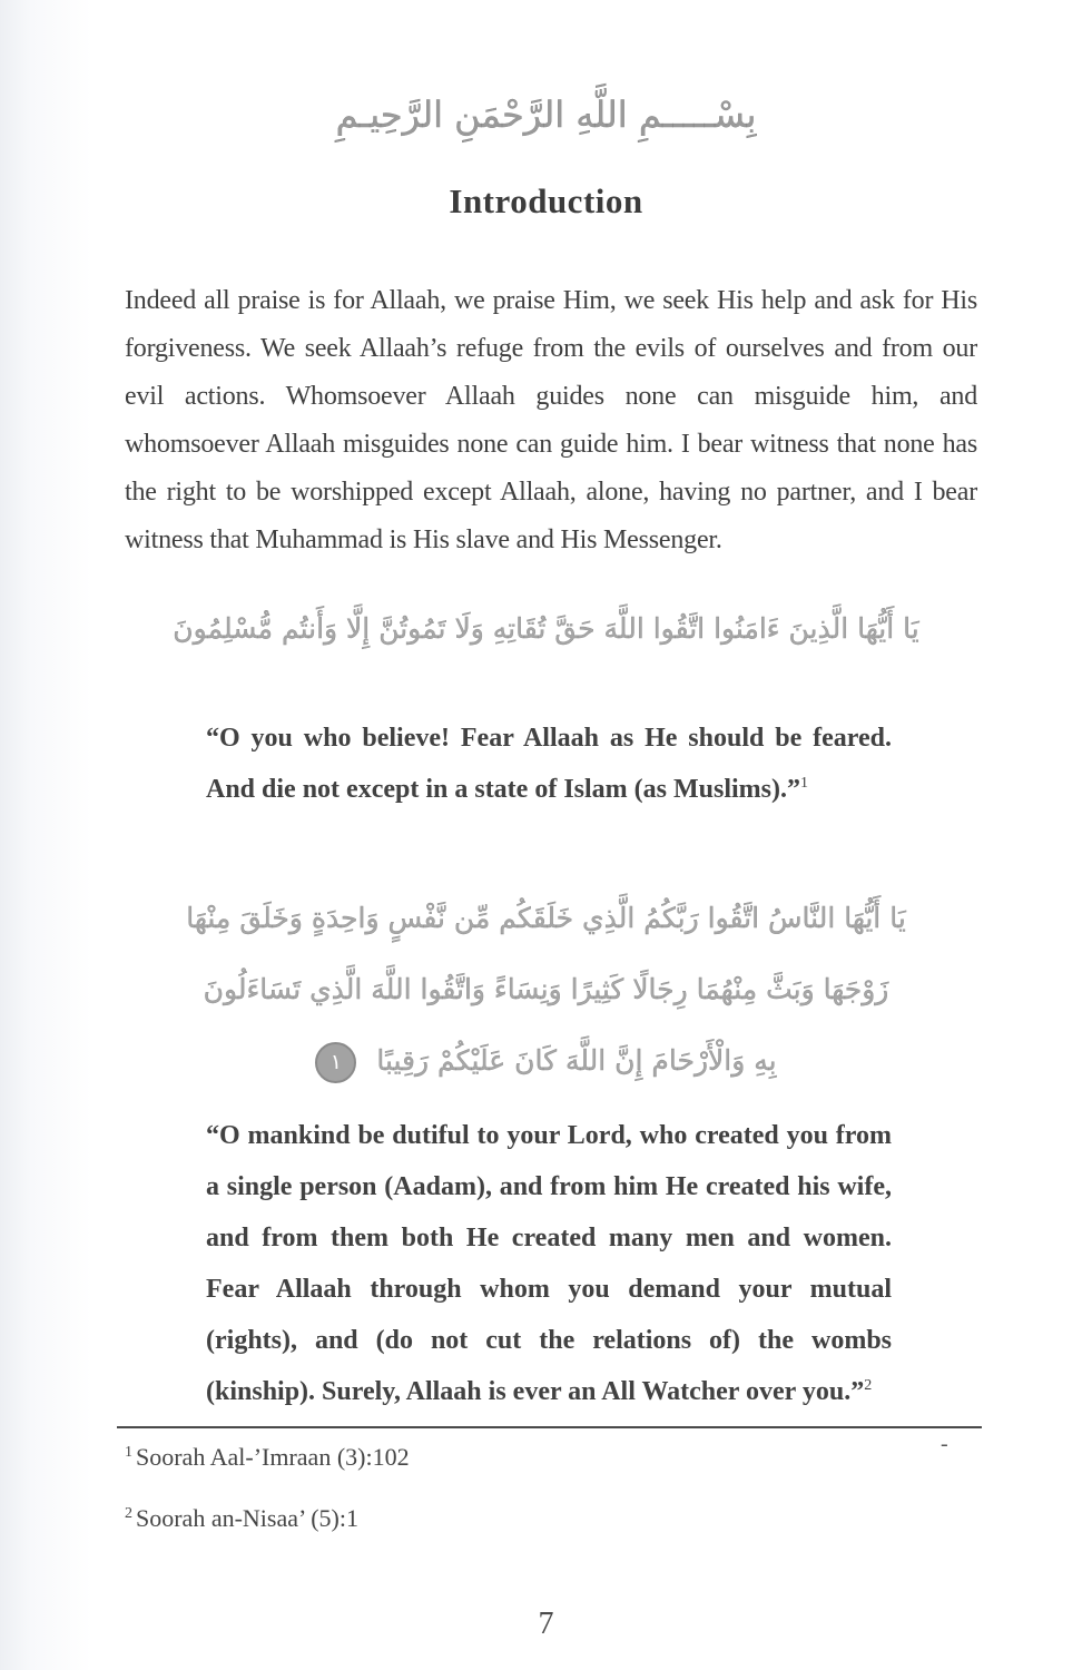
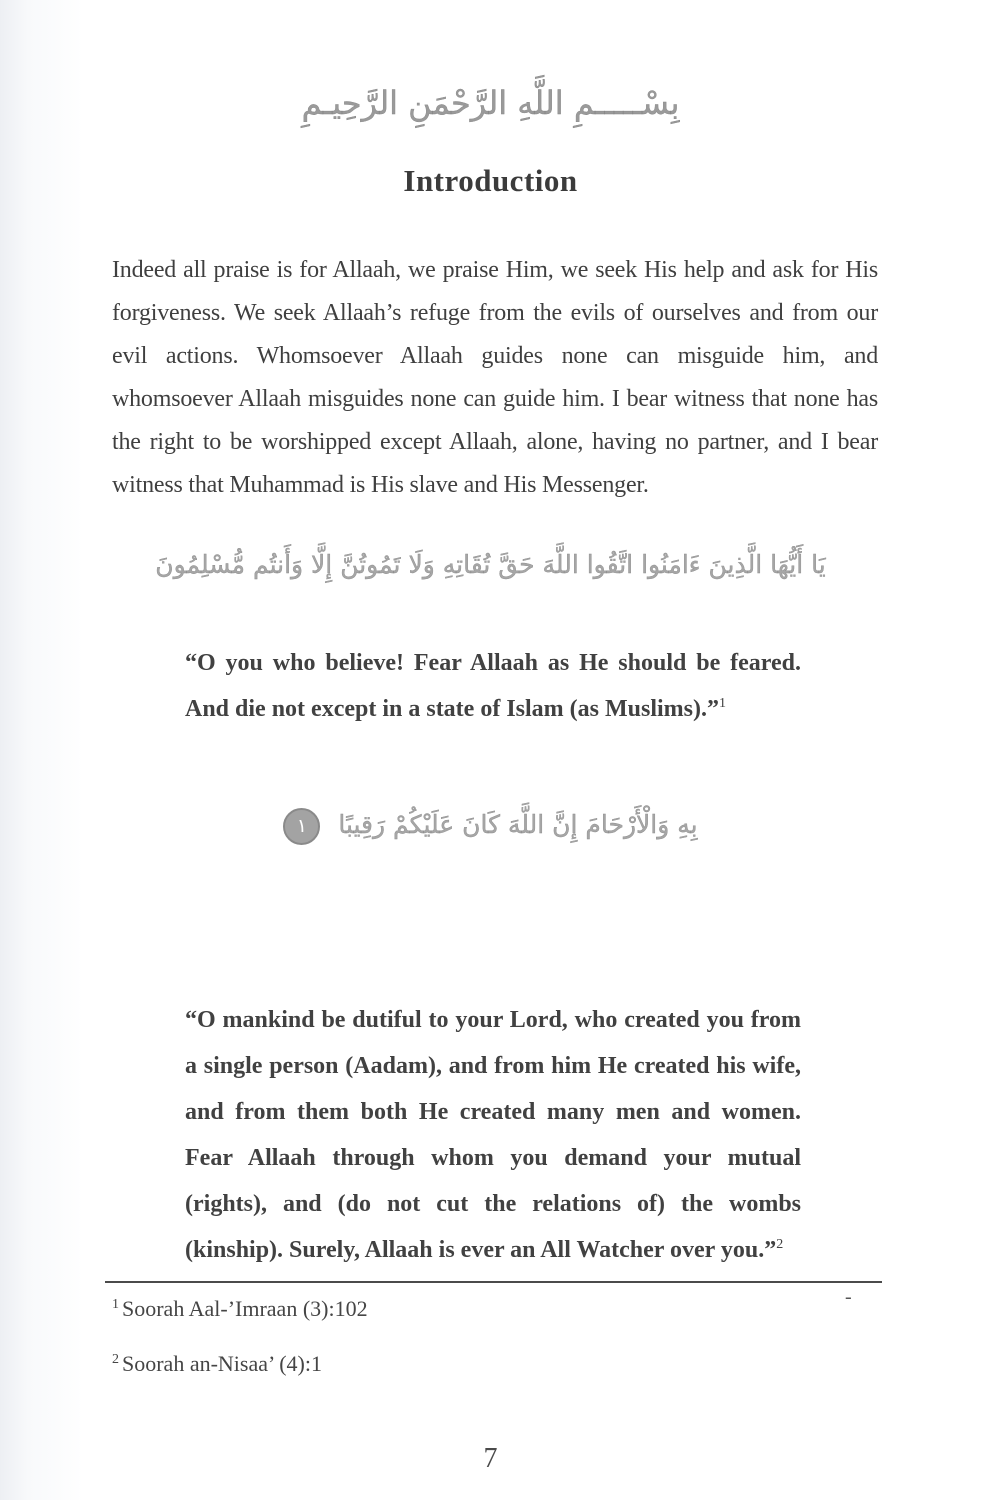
  بِسْـــــمِ اللَّهِ الرَّحْمَنِ الرَّحِيـمِ
  Introduction
  Indeed all praise is for Allaah, we praise Him, we seek His help and ask for His forgiveness. We seek Allaah’s refuge from the evils of ourselves and from our evil actions. Whomsoever Allaah guides none can misguide him, and whomsoever Allaah misguides none can guide him. I bear witness that none has the right to be worshipped except Allaah, alone, having no partner, and I bear witness that Muhammad is His slave and His Messenger.
  يَا أَيُّهَا الَّذِينَ ءَامَنُوا اتَّقُوا اللَّهَ حَقَّ تُقَاتِهِ وَلَا تَمُوتُنَّ إِلَّا وَأَنتُم مُّسْلِمُونَ
  “O you who believe! Fear Allaah as He should be feared. And die not except in a state of Islam (as Muslims).”1
- يَا أَيُّهَا النَّاسُ اتَّقُوا رَبَّكُمُ الَّذِي خَلَقَكُم مِّن نَّفْسٍ وَاحِدَةٍ وَخَلَقَ مِنْهَا
- زَوْجَهَا وَبَثَّ مِنْهُمَا رِجَالًا كَثِيرًا وَنِسَاءً وَاتَّقُوا اللَّهَ الَّذِي تَسَاءَلُونَ
  بِهِ وَالْأَرْحَامَ إِنَّ اللَّهَ كَانَ عَلَيْكُمْ رَقِيبًا ١
  “O mankind be dutiful to your Lord, who created you from a single person (Aadam), and from him He created his wife, and from them both He created many men and women. Fear Allaah through whom you demand your mutual (rights), and (do not cut the relations of) the wombs (kinship). Surely, Allaah is ever an All Watcher over you.”2
  -
  1 Soorah Aal-’Imraan (3):102
- 2 Soorah an-Nisaa’ (5):1
+ 2 Soorah an-Nisaa’ (4):1
  7
